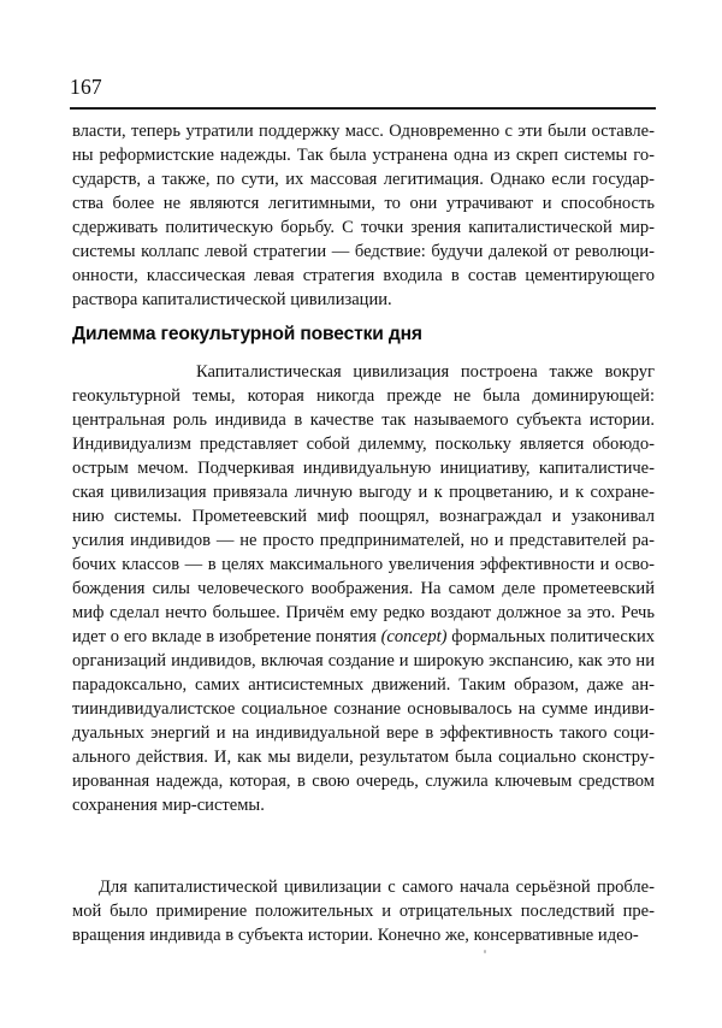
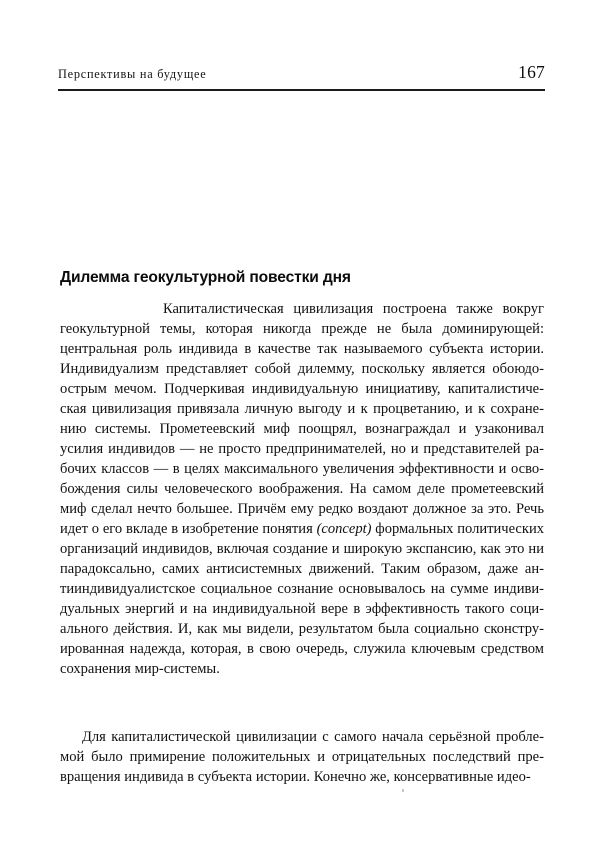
+ Перспективы на будущее
  167
- власти, теперь утратили поддержку масс. Одновременно с эти были оставле­ны реформистские надежды. Так была устранена одна из скреп системы го­сударств, а также, по сути, их массовая легитимация. Однако если государ­ства более не являются легитимными, то они утрачивают и способность сдерживать политическую борьбу. С точки зрения капиталистической мир-системы коллапс левой стратегии — бедствие: будучи далекой от революци­онности, классическая левая стратегия входила в состав цементирующего раствора капиталистической цивилизации.
  Дилемма геокультурной повестки дня
  Капиталистическая цивилизация построена также вок­руг геокультурной темы, которая никогда прежде не была доминирующей: центральная роль индивида в качестве так называемого субъекта истории. Индивидуализм представляет собой дилемму, поскольку является обоюдо­стрым мечом. Подчеркивая индивидуальную инициативу, капиталистиче­кая цивилизация привязала личную выгоду и к процветанию, и к сохране­ию системы. Прометеевский миф поощрял, вознаграждал и узаконивал усилия индивидов — не просто предпринимателей, но и представителей ра­очих классов — в целях максимального увеличения эффективности и осво­ождения силы человеческого воображения. На самом деле прометеевский миф сделал нечто большее. Причём ему редко воздают должное за это. Речь идет о его вкладе в изобретение понятия (concept) формальных политических организаций индивидов, включая создание и широкую экспансию, как это ни парадоксально, самих антисистемных движений. Таким образом, даже ан­ииндивидуалистское социальное сознание основывалось на сумме индиви­уальных энергий и на индивидуальной вере в эффективность такого соци­льного действия. И, как мы видели, результатом была социально сконстру­рованная надежда, которая, в свою очередь, служила ключевым средством сохранения мир-системы.
  Для капиталистической цивилизации с самого начала серьёзной пробле­мой было примирение положительных и отрицательных последствий пре­вращения индивида в субъекта истории. Конечно же, консервативные идео-
